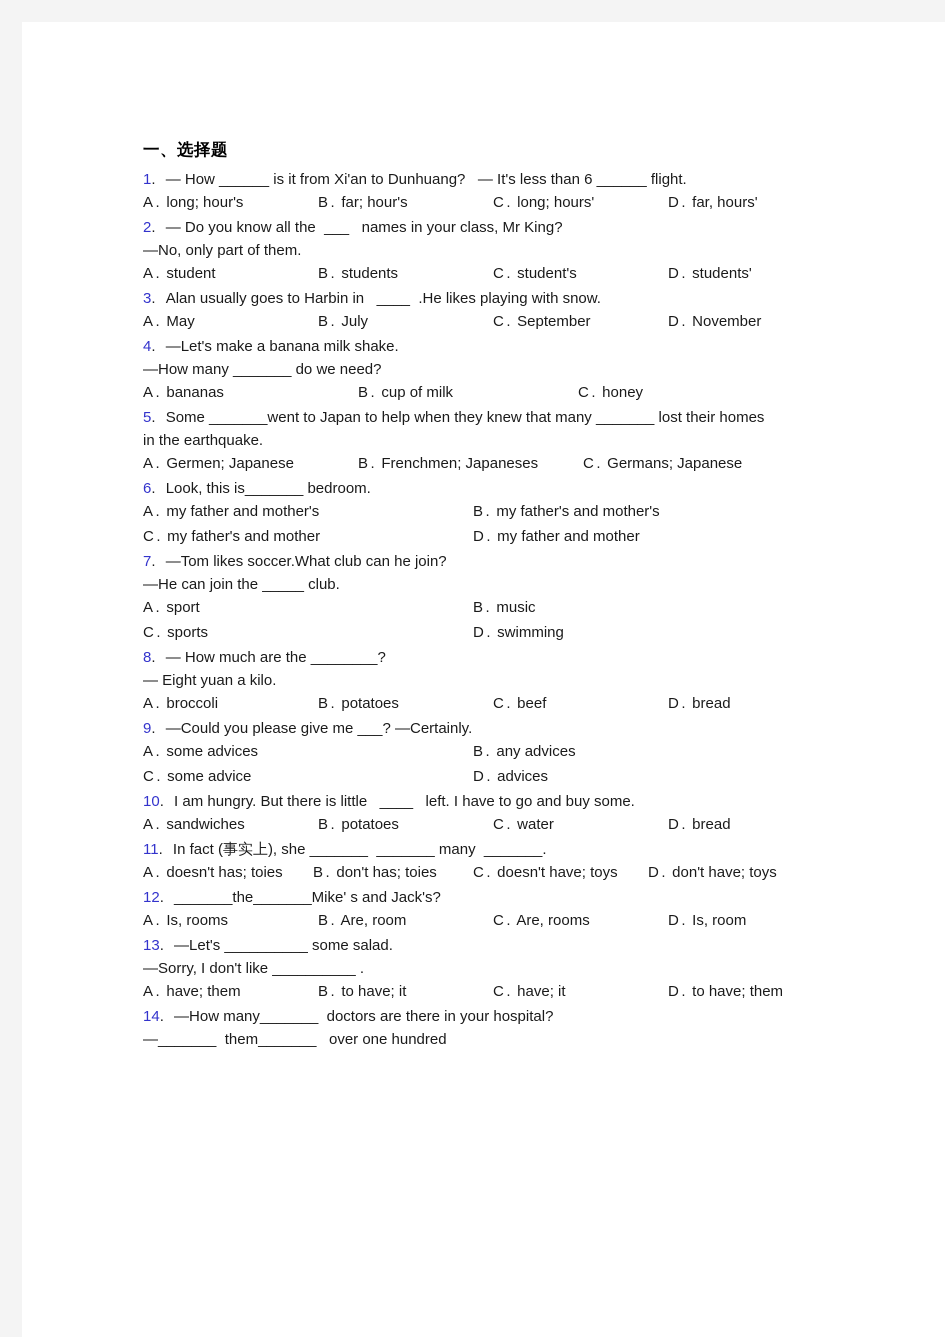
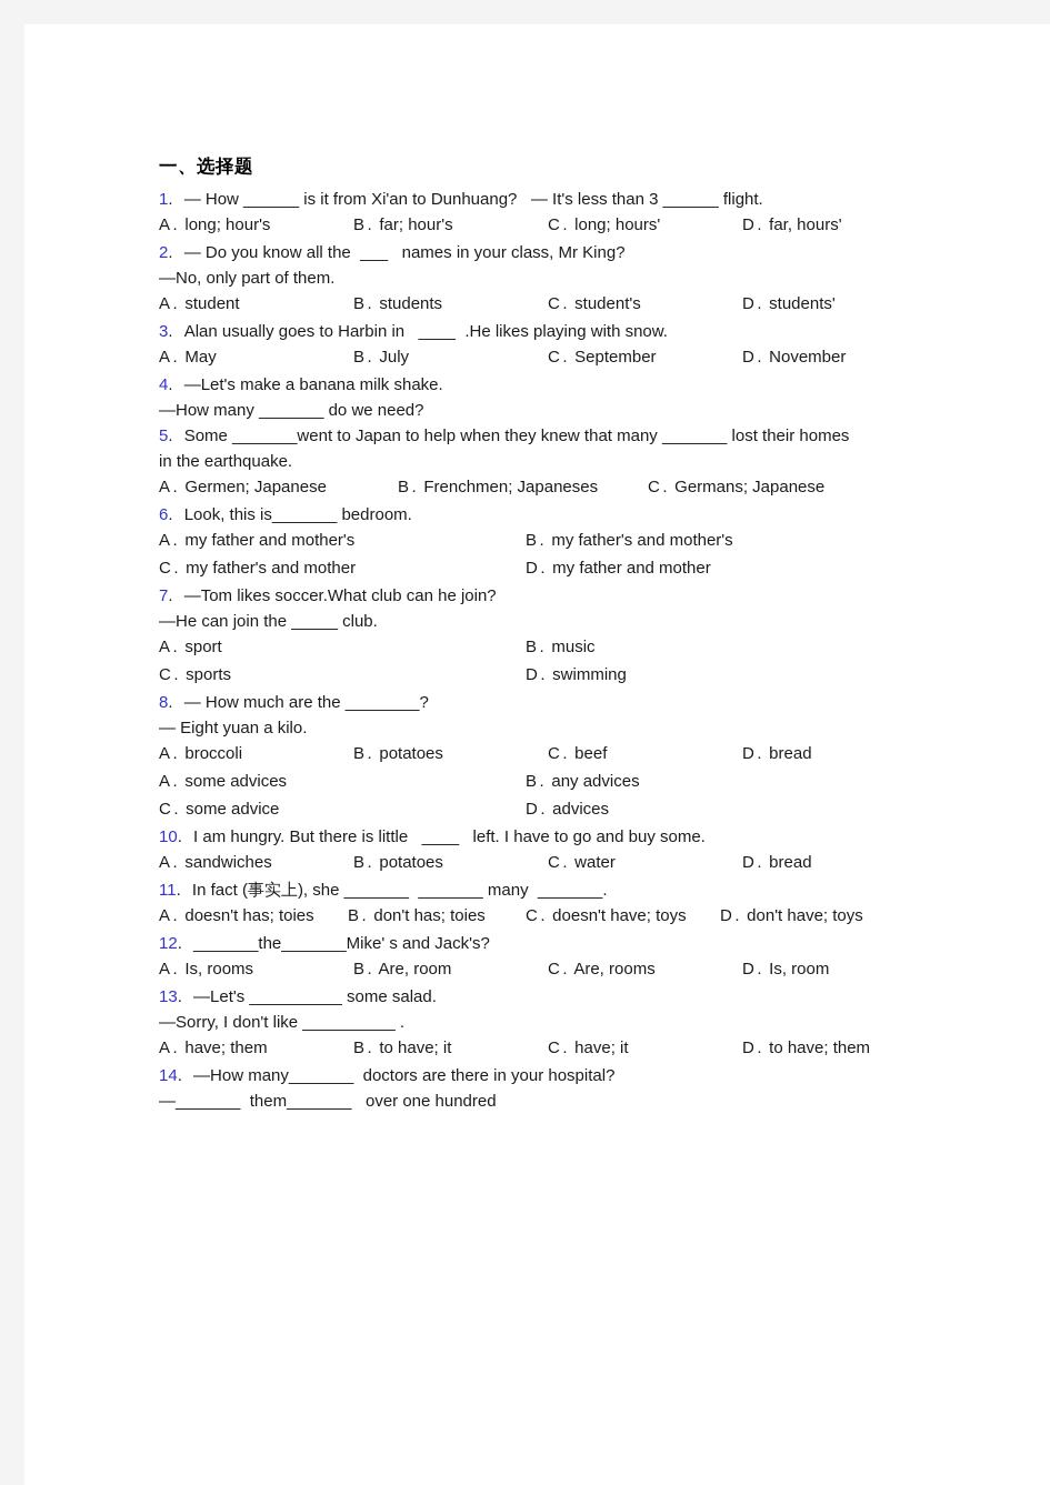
  一、选择题
- 1. — How ______ is it from Xi'an to Dunhuang? — It's less than 6 ______ flight.
+ 1. — How ______ is it from Xi'an to Dunhuang? — It's less than 3 ______ flight.
  A. long; hour's
  B. far; hour's
  C. long; hours'
  D. far, hours'
  2. — Do you know all the ___ names in your class, Mr King?
  —No, only part of them.
  A. student
  B. students
  C. student's
  D. students'
  3. Alan usually goes to Harbin in ____ .He likes playing with snow.
  A. May
  B. July
  C. September
  D. November
  4. —Let's make a banana milk shake.
  —How many _______ do we need?
- A. bananas
- B. cup of milk
- C. honey
  5. Some _______went to Japan to help when they knew that many _______ lost their homes
  in the earthquake.
  A. Germen; Japanese
  B. Frenchmen; Japaneses
  C. Germans; Japanese
  6. Look, this is_______ bedroom.
  A. my father and mother's
  B. my father's and mother's
  C. my father's and mother
  D. my father and mother
  7. —Tom likes soccer.What club can he join?
  —He can join the _____ club.
  A. sport
  B. music
  C. sports
  D. swimming
  8. — How much are the ________?
  — Eight yuan a kilo.
  A. broccoli
  B. potatoes
  C. beef
  D. bread
- 9. —Could you please give me ___? —Certainly.
  A. some advices
  B. any advices
  C. some advice
  D. advices
  10. I am hungry. But there is little ____ left. I have to go and buy some.
  A. sandwiches
  B. potatoes
  C. water
  D. bread
  11. In fact (事实上), she _______ _______ many _______.
  A. doesn't has; toies
  B. don't has; toies
  C. doesn't have; toys
  D. don't have; toys
  12. _______the_______Mike' s and Jack's?
  A. Is, rooms
  B. Are, room
  C. Are, rooms
  D. Is, room
  13. —Let's __________ some salad.
  —Sorry, I don't like __________ .
  A. have; them
  B. to have; it
  C. have; it
  D. to have; them
  14. —How many_______ doctors are there in your hospital?
  —_______ them_______ over one hundred
